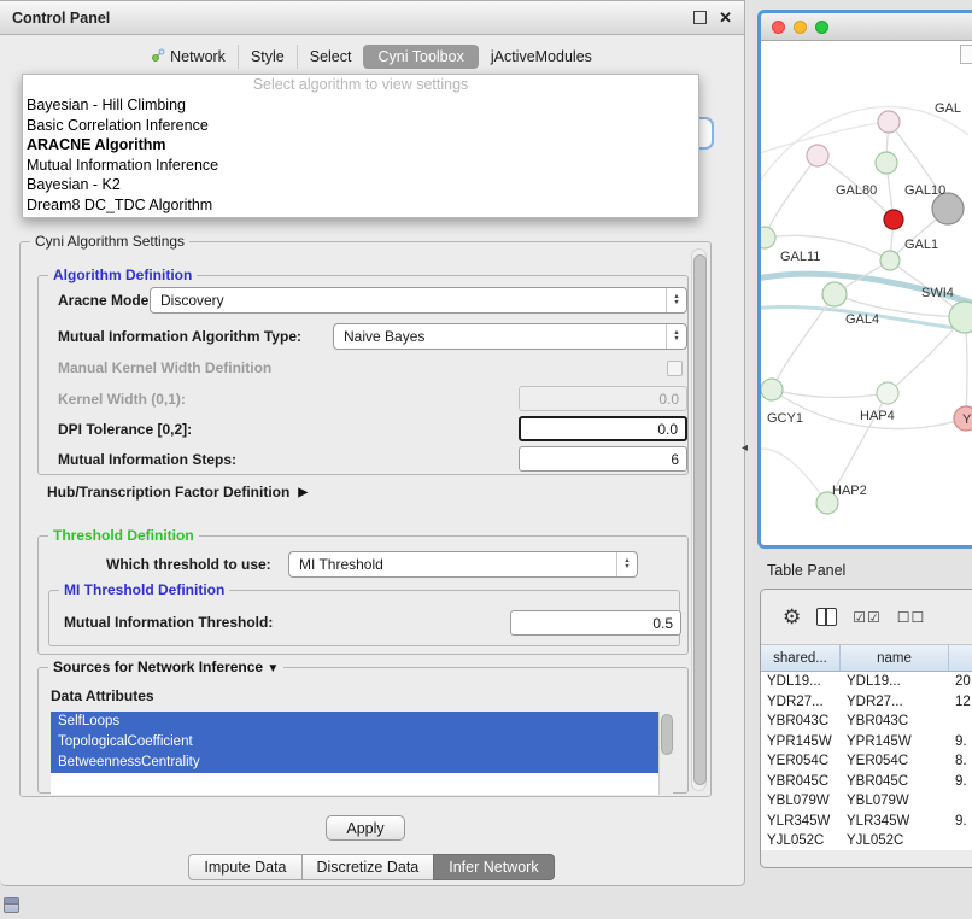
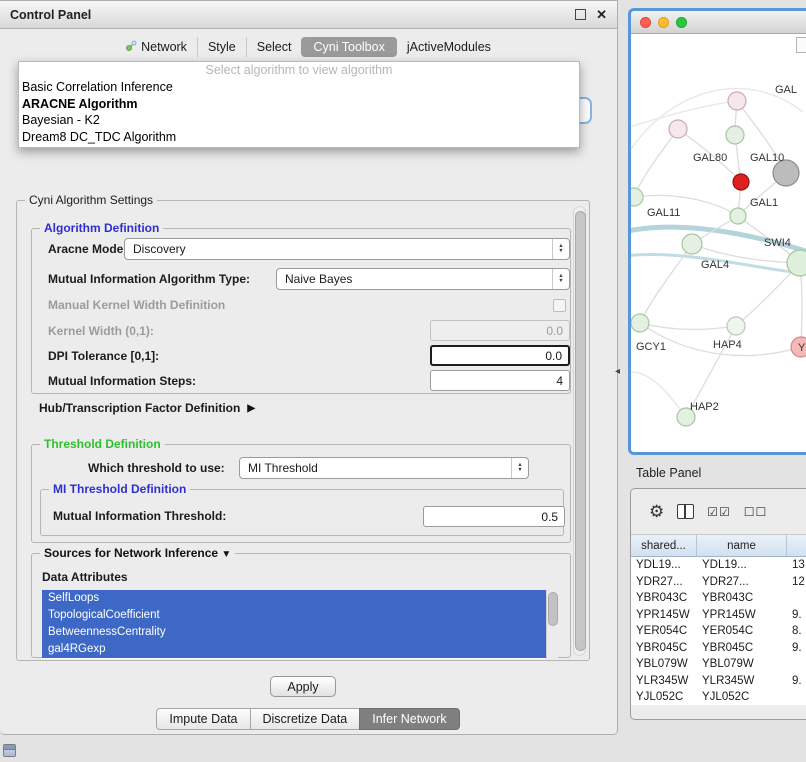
  Control Panel
  ✕
  Network
  Style
  Select
  Cyni Toolbox
  jActiveModules
- Select algorithm to view settings
+ Select algorithm to view algorithm
- Bayesian - Hill Climbing
  Basic Correlation Inference
  ARACNE Algorithm
- Mutual Information Inference
  Bayesian - K2
  Dream8 DC_TDC Algorithm
  Cyni Algorithm Settings
  Algorithm Definition
  Aracne Mode
  Discovery
  Mutual Information Algorithm Type:
  Naive Bayes
  Manual Kernel Width Definition
  Kernel Width (0,1):
  0.0
- DPI Tolerance [0,2]:
+ DPI Tolerance [0,1]:
  0.0
  Mutual Information Steps:
- 6
+ 4
  Hub/Transcription Factor Definition
  ▶
  Threshold Definition
  Which threshold to use:
  MI Threshold
  MI Threshold Definition
  Mutual Information Threshold:
  0.5
  Sources for Network Inference ▼
  Data Attributes
  SelfLoops
  TopologicalCoefficient
  BetweennessCentrality
+ gal4RGexp
  Apply
  Impute Data
  Discretize Data
  Infer Network
  ◂
  GAL
  GAL80
  GAL10
  GAL11
  GAL1
  SWI4
  GAL4
  GCY1
  HAP4
  HAP2
  Y
  Table Panel
  ⚙
  ☑☑
  ☐☐
  shared...
  name
  YDL19...
  YDL19...
- 20
+ 13
  YDR27...
  YDR27...
  12
  YBR043C
  YBR043C
  YPR145W
  YPR145W
  9.
  YER054C
  YER054C
  8.
  YBR045C
  YBR045C
  9.
  YBL079W
  YBL079W
  YLR345W
  YLR345W
  9.
  YJL052C
  YJL052C
